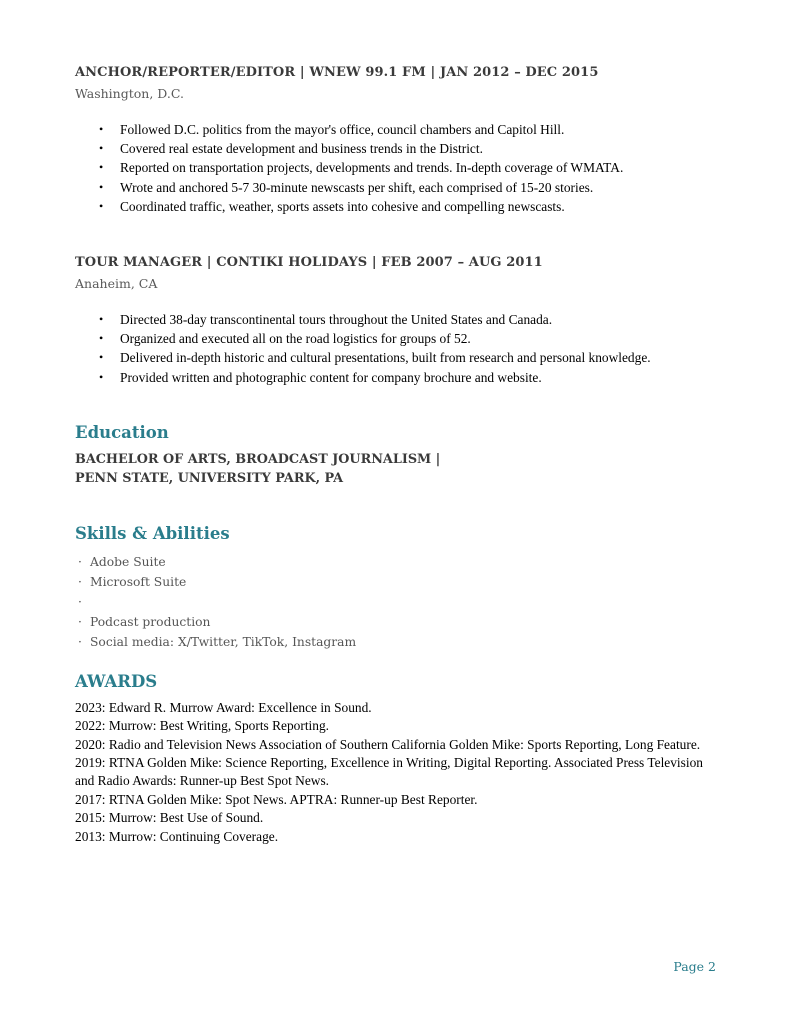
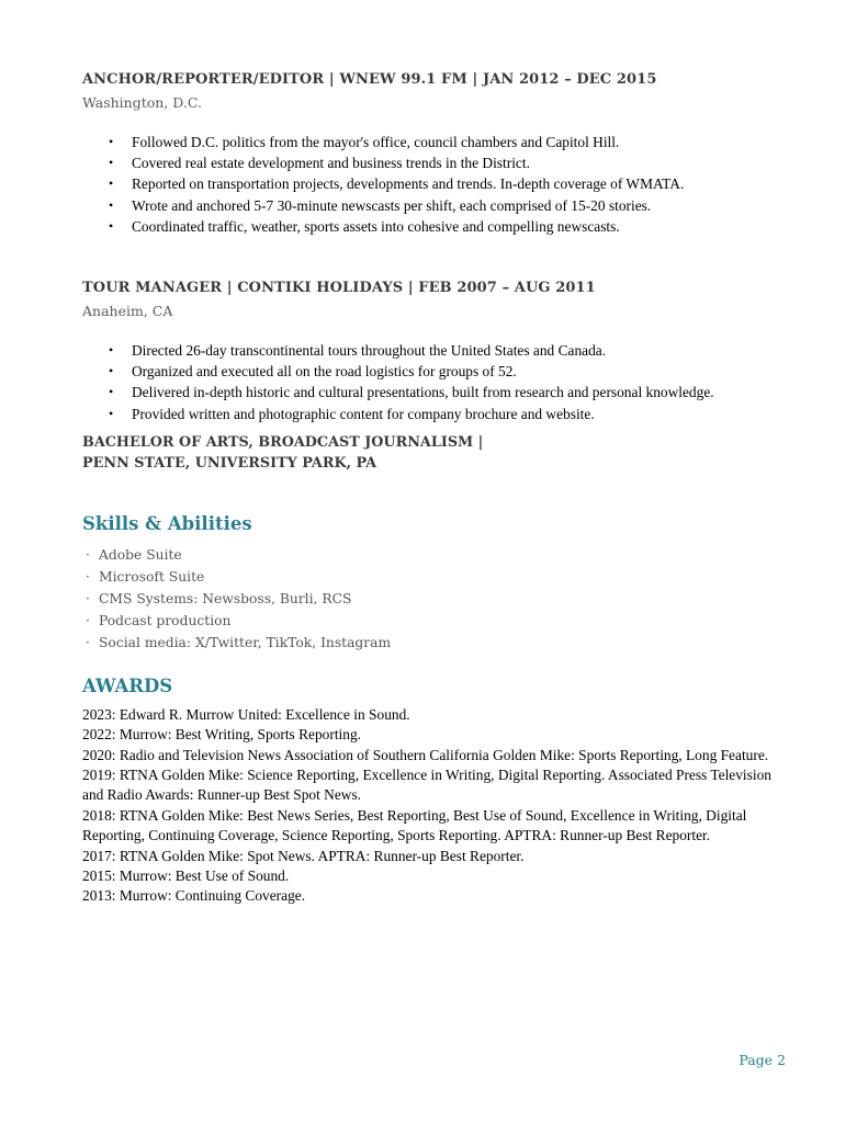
  ANCHOR/REPORTER/EDITOR | WNEW 99.1 FM | JAN 2012 – DEC 2015
  Washington, D.C.
  •
  Followed D.C. politics from the mayor's office, council chambers and Capitol Hill.
  •
  Covered real estate development and business trends in the District.
  •
  Reported on transportation projects, developments and trends. In-depth coverage of WMATA.
  •
  Wrote and anchored 5-7 30-minute newscasts per shift, each comprised of 15-20 stories.
  •
  Coordinated traffic, weather, sports assets into cohesive and compelling newscasts.
  TOUR MANAGER | CONTIKI HOLIDAYS | FEB 2007 – AUG 2011
  Anaheim, CA
  •
- Directed 38-day transcontinental tours throughout the United States and Canada.
+ Directed 26-day transcontinental tours throughout the United States and Canada.
  •
  Organized and executed all on the road logistics for groups of 52.
  •
  Delivered in-depth historic and cultural presentations, built from research and personal knowledge.
  •
  Provided written and photographic content for company brochure and website.
- Education
  BACHELOR OF ARTS, BROADCAST JOURNALISM |
  PENN STATE, UNIVERSITY PARK, PA
  Skills & Abilities
  ·
  Adobe Suite
  ·
  Microsoft Suite
  ·
+ CMS Systems: Newsboss, Burli, RCS
  ·
  Podcast production
  ·
  Social media: X/Twitter, TikTok, Instagram
  AWARDS
- 2023: Edward R. Murrow Award: Excellence in Sound.
+ 2023: Edward R. Murrow United: Excellence in Sound.
  2022: Murrow: Best Writing, Sports Reporting.
  2020: Radio and Television News Association of Southern California Golden Mike: Sports Reporting, Long Feature.
  2019: RTNA Golden Mike: Science Reporting, Excellence in Writing, Digital Reporting. Associated Press Television and Radio Awards: Runner-up Best Spot News.
+ 2018: RTNA Golden Mike: Best News Series, Best Reporting, Best Use of Sound, Excellence in Writing, Digital Reporting, Continuing Coverage, Science Reporting, Sports Reporting. APTRA: Runner-up Best Reporter.
  2017: RTNA Golden Mike: Spot News. APTRA: Runner-up Best Reporter.
  2015: Murrow: Best Use of Sound.
  2013: Murrow: Continuing Coverage.
  Page 2
